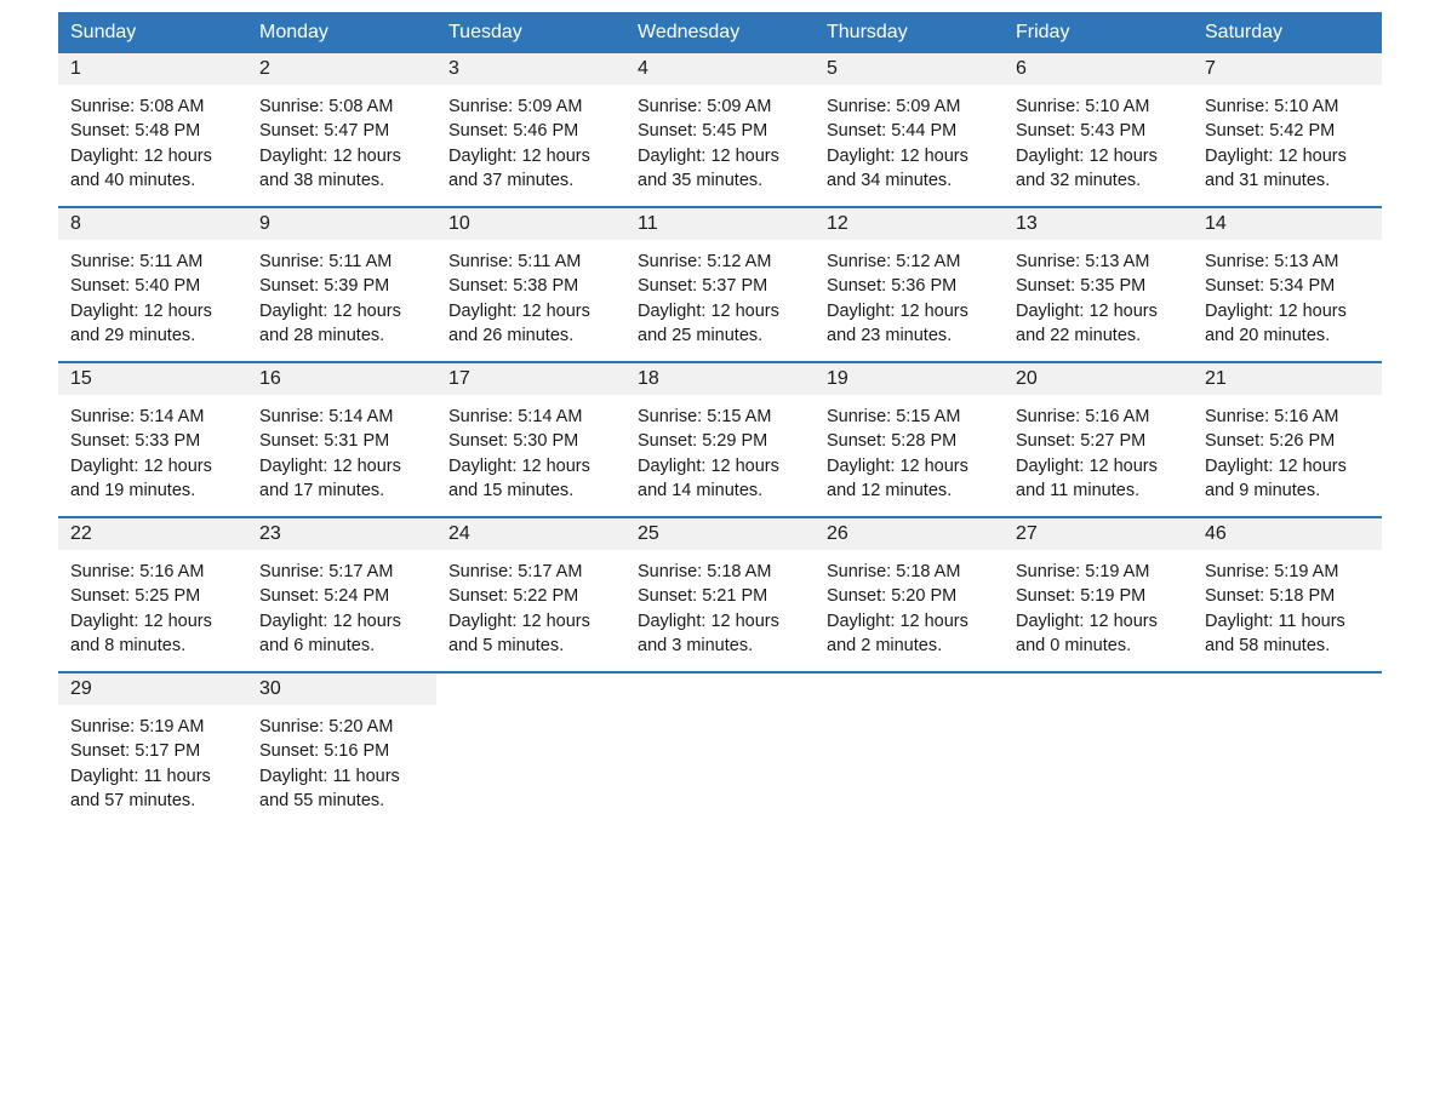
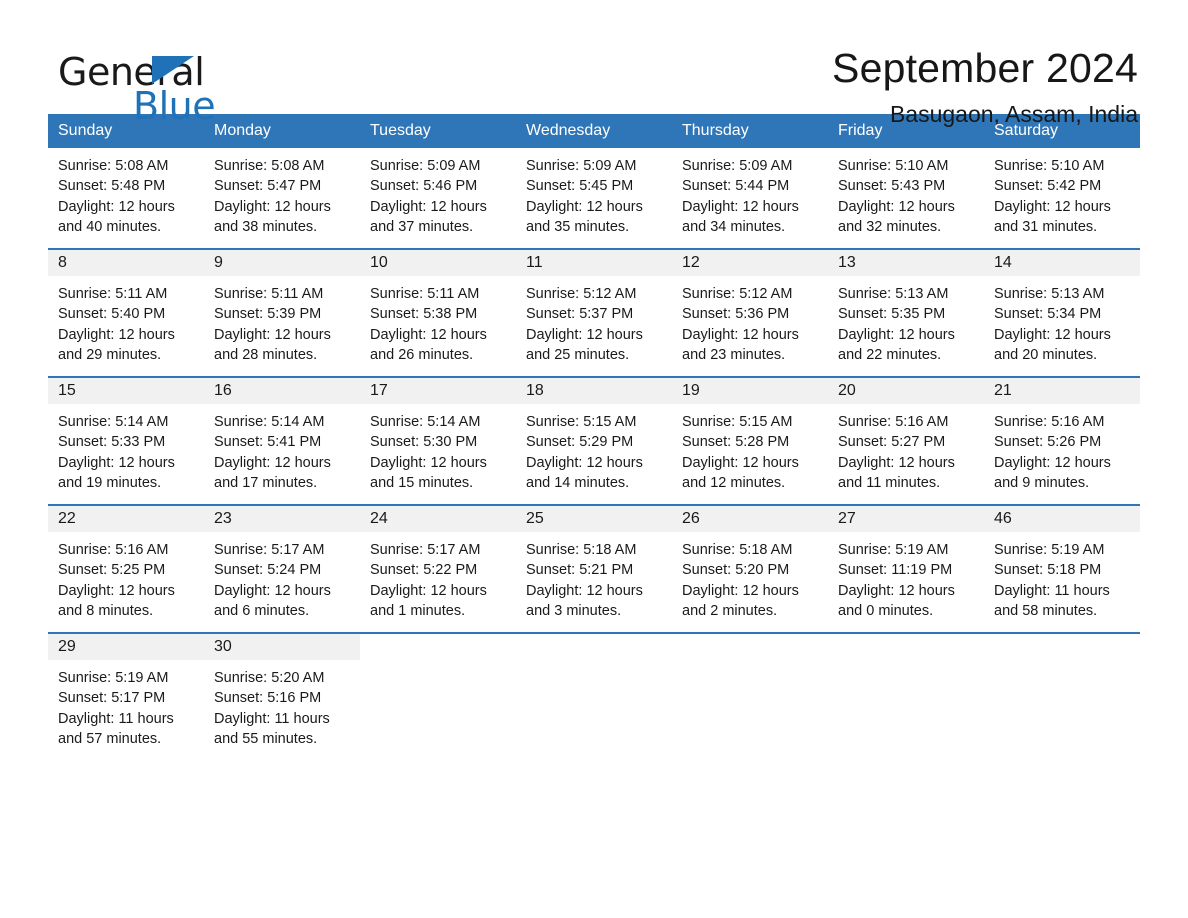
+ General
+ Blue
+ September 2024
+ Basugaon, Assam, India
  Sunday
  Monday
  Tuesday
  Wednesday
  Thursday
  Friday
  Saturday
- 1
- 2
- 3
- 4
- 5
- 6
- 7
  Sunrise: 5:08 AM
  Sunset: 5:48 PM
  Daylight: 12 hours
  and 40 minutes.
  Sunrise: 5:08 AM
  Sunset: 5:47 PM
  Daylight: 12 hours
  and 38 minutes.
  Sunrise: 5:09 AM
  Sunset: 5:46 PM
  Daylight: 12 hours
  and 37 minutes.
  Sunrise: 5:09 AM
  Sunset: 5:45 PM
  Daylight: 12 hours
  and 35 minutes.
  Sunrise: 5:09 AM
  Sunset: 5:44 PM
  Daylight: 12 hours
  and 34 minutes.
  Sunrise: 5:10 AM
  Sunset: 5:43 PM
  Daylight: 12 hours
  and 32 minutes.
  Sunrise: 5:10 AM
  Sunset: 5:42 PM
  Daylight: 12 hours
  and 31 minutes.
  8
  9
  10
  11
  12
  13
  14
  Sunrise: 5:11 AM
  Sunset: 5:40 PM
  Daylight: 12 hours
  and 29 minutes.
  Sunrise: 5:11 AM
  Sunset: 5:39 PM
  Daylight: 12 hours
  and 28 minutes.
  Sunrise: 5:11 AM
  Sunset: 5:38 PM
  Daylight: 12 hours
  and 26 minutes.
  Sunrise: 5:12 AM
  Sunset: 5:37 PM
  Daylight: 12 hours
  and 25 minutes.
  Sunrise: 5:12 AM
  Sunset: 5:36 PM
  Daylight: 12 hours
  and 23 minutes.
  Sunrise: 5:13 AM
  Sunset: 5:35 PM
  Daylight: 12 hours
  and 22 minutes.
  Sunrise: 5:13 AM
  Sunset: 5:34 PM
  Daylight: 12 hours
  and 20 minutes.
  15
  16
  17
  18
  19
  20
  21
  Sunrise: 5:14 AM
  Sunset: 5:33 PM
  Daylight: 12 hours
  and 19 minutes.
  Sunrise: 5:14 AM
- Sunset: 5:31 PM
+ Sunset: 5:41 PM
  Daylight: 12 hours
  and 17 minutes.
  Sunrise: 5:14 AM
  Sunset: 5:30 PM
  Daylight: 12 hours
  and 15 minutes.
  Sunrise: 5:15 AM
  Sunset: 5:29 PM
  Daylight: 12 hours
  and 14 minutes.
  Sunrise: 5:15 AM
  Sunset: 5:28 PM
  Daylight: 12 hours
  and 12 minutes.
  Sunrise: 5:16 AM
  Sunset: 5:27 PM
  Daylight: 12 hours
  and 11 minutes.
  Sunrise: 5:16 AM
  Sunset: 5:26 PM
  Daylight: 12 hours
  and 9 minutes.
  22
  23
  24
  25
  26
  27
  46
  Sunrise: 5:16 AM
  Sunset: 5:25 PM
  Daylight: 12 hours
  and 8 minutes.
  Sunrise: 5:17 AM
  Sunset: 5:24 PM
  Daylight: 12 hours
  and 6 minutes.
  Sunrise: 5:17 AM
  Sunset: 5:22 PM
  Daylight: 12 hours
- and 5 minutes.
+ and 1 minutes.
  Sunrise: 5:18 AM
  Sunset: 5:21 PM
  Daylight: 12 hours
  and 3 minutes.
  Sunrise: 5:18 AM
  Sunset: 5:20 PM
  Daylight: 12 hours
  and 2 minutes.
  Sunrise: 5:19 AM
- Sunset: 5:19 PM
+ Sunset: 11:19 PM
  Daylight: 12 hours
  and 0 minutes.
  Sunrise: 5:19 AM
  Sunset: 5:18 PM
  Daylight: 11 hours
  and 58 minutes.
  29
  30
  Sunrise: 5:19 AM
  Sunset: 5:17 PM
  Daylight: 11 hours
  and 57 minutes.
  Sunrise: 5:20 AM
  Sunset: 5:16 PM
  Daylight: 11 hours
  and 55 minutes.
